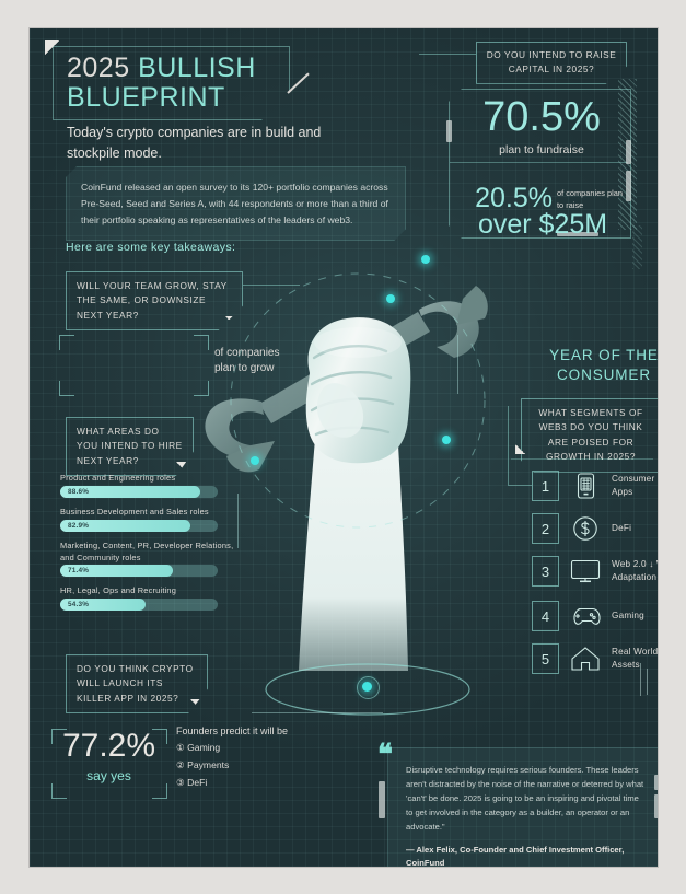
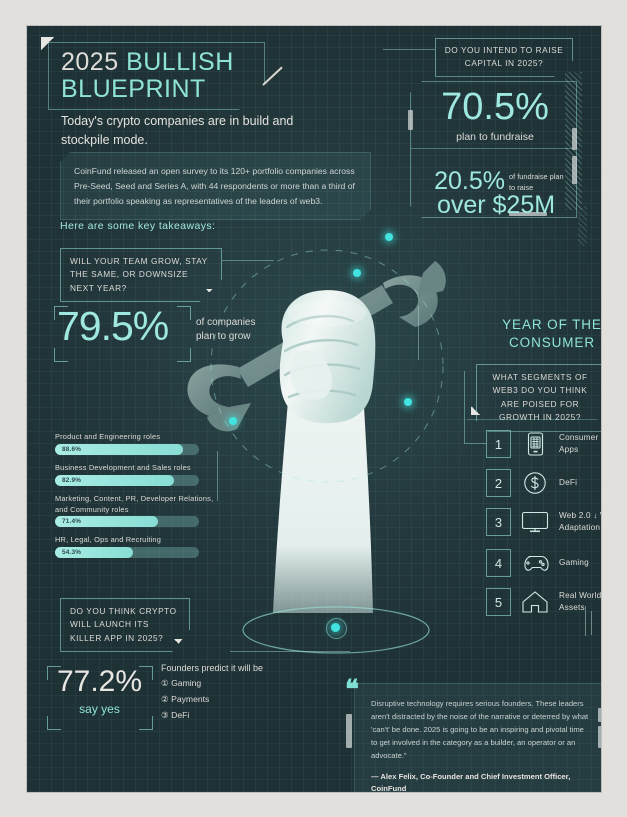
  2025 BULLISH
  BLUEPRINT
  Today's crypto companies are in build and stockpile mode.
  CoinFund released an open survey to its 120+ portfolio companies across Pre-Seed, Seed and Series A, with 44 respondents or more than a third of their portfolio speaking as representatives of the leaders of web3.
  Here are some key takeaways:
  DO YOU INTEND TO RAISE CAPITAL IN 2025?
  70.5%
  plan to fundraise
  20.5%
- of companies plan to raise
+ of fundraise plan to raise
  over $25M
  WILL YOUR TEAM GROW, STAY THE SAME, OR DOWNSIZE NEXT YEAR?
+ 79.5%
  of companies plan to grow
- WHAT AREAS DO YOU INTEND TO HIRE NEXT YEAR?
  Product and Engineering roles
  Business Development and Sales roles
  Marketing, Content, PR, Developer Relations, and Community roles
  HR, Legal, Ops and Recruiting
  YEAR OF THE CONSUMER
  WHAT SEGMENTS OF WEB3 DO YOU THINK ARE POISED FOR GROWTH IN 2025?
  1
  Consumer Apps
  2
  DeFi
  3
  Web 2.0 ↓ Adaptation
  4
  Gaming
  5
  Real World Assets
  DO YOU THINK CRYPTO WILL LAUNCH ITS KILLER APP IN 2025?
  77.2%
  say yes
  Founders predict it will be
  ① Gaming
  ② Payments
  ③ DeFi
  ❝
  Disruptive technology requires serious founders. These leaders aren't distracted by the noise of the narrative or deterred by what 'can't' be done. 2025 is going to be an inspiring and pivotal time to get involved in the category as a builder, an operator or an advocate."
  — Alex Felix, Co-Founder and Chief Investment Officer, CoinFund
